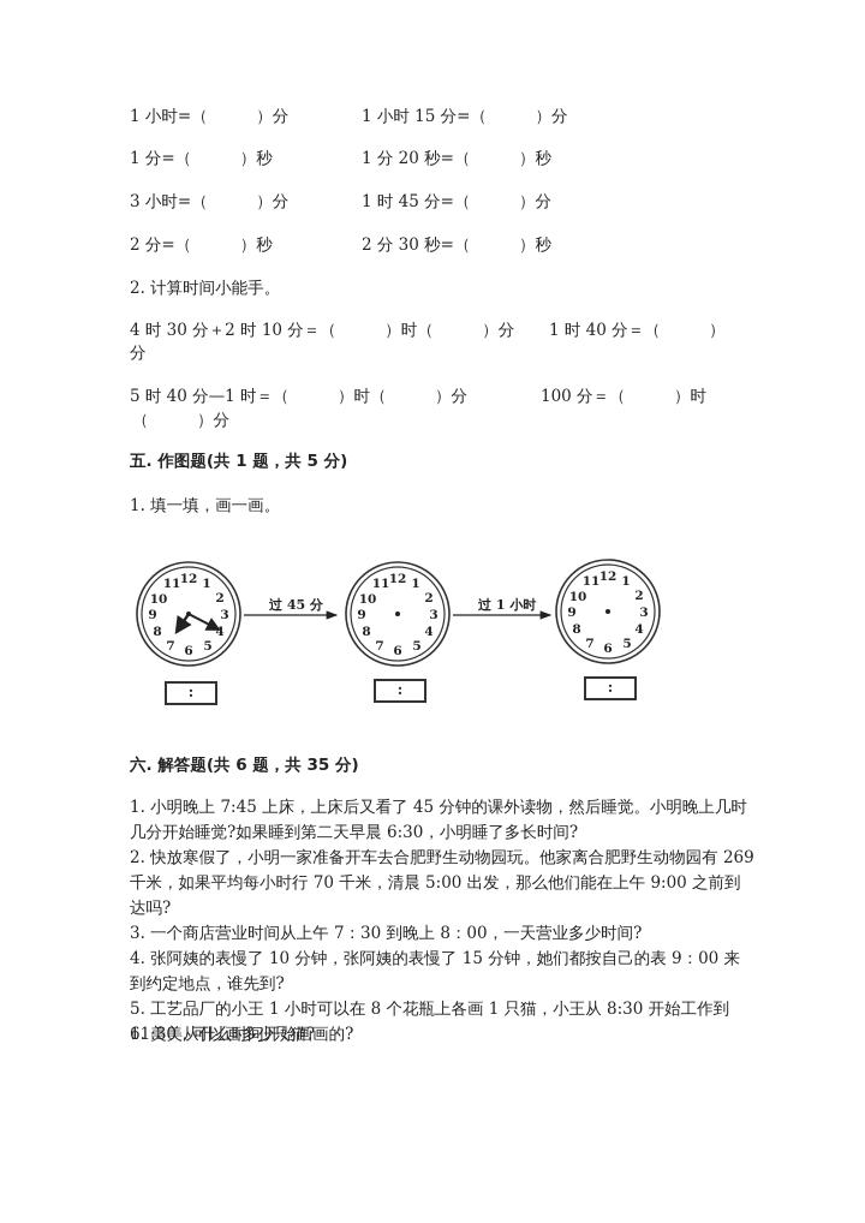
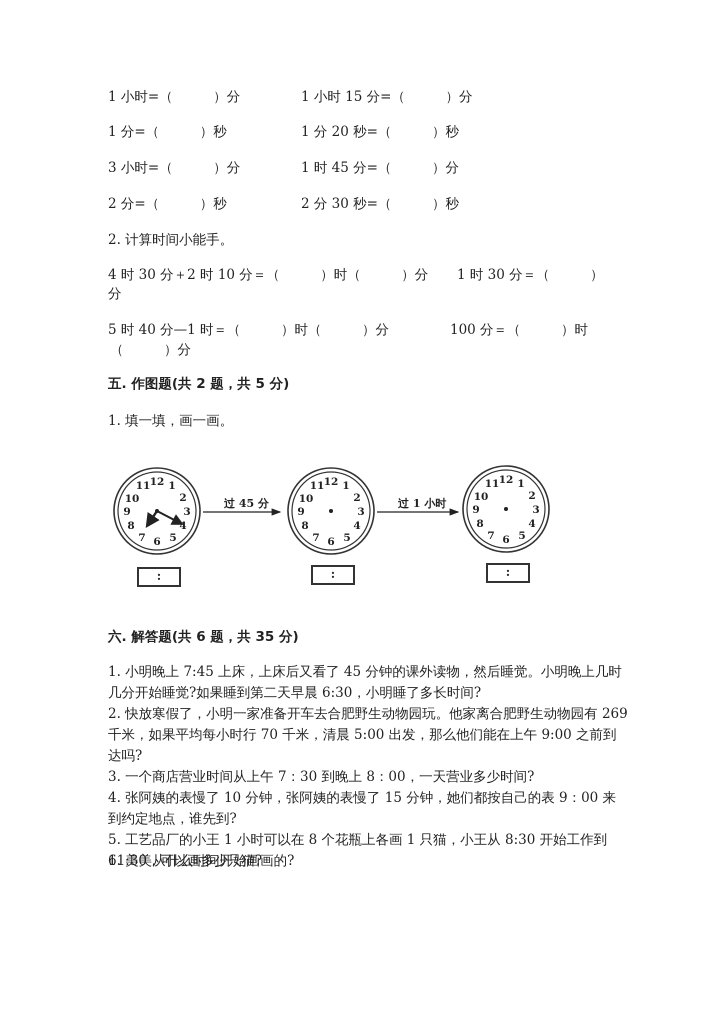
  1 小时=（ ）分
  1 分=（ ）秒
  3 小时=（ ）分
  2 分=（ ）秒
  1 小时 15 分=（ ）分
  1 分 20 秒=（ ）秒
  1 时 45 分=（ ）分
  2 分 30 秒=（ ）秒
  2. 计算时间小能手。
  4 时 30 分＋2 时 10 分＝（ ）时（ ）分
- 1 时 40 分＝（ ）
+ 1 时 30 分＝（ ）
  分
  5 时 40 分—1 时＝（ ）时（ ）分
  100 分＝（ ）时
  （ ）分
- 五. 作图题(共 1 题，共 5 分)
+ 五. 作图题(共 2 题，共 5 分)
  1. 填一填，画一画。
  过 45 分
  过 1 小时
  :
  :
  :
  六. 解答题(共 6 题，共 35 分)
  1. 小明晚上 7:45 上床，上床后又看了 45 分钟的课外读物，然后睡觉。小明晚上几时几分开始睡觉?如果睡到第二天早晨 6:30，小明睡了多长时间?
  2. 快放寒假了，小明一家准备开车去合肥野生动物园玩。他家离合肥野生动物园有 269 千米，如果平均每小时行 70 千米，清晨 5:00 出发，那么他们能在上午 9:00 之前到达吗?
  3. 一个商店营业时间从上午 7：30 到晚上 8：00，一天营业多少时间?
  4. 张阿姨的表慢了 10 分钟，张阿姨的表慢了 15 分钟，她们都按自己的表 9：00 来到约定地点，谁先到?
  5. 工艺品厂的小王 1 小时可以在 8 个花瓶上各画 1 只猫，小王从 8:30 开始工作到 11:30，可以画多少只猫?
  6. 美美从什么时间开始画画的?
